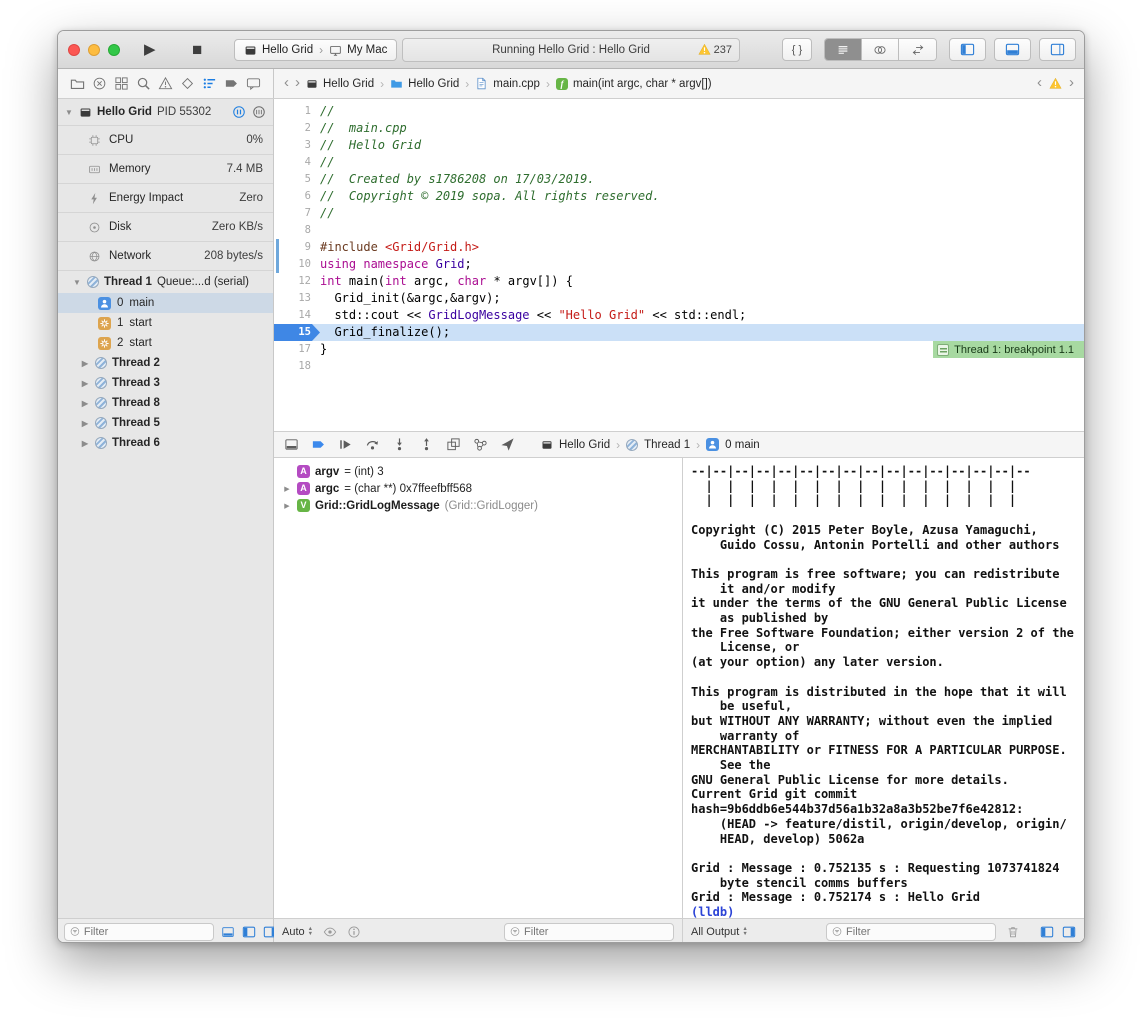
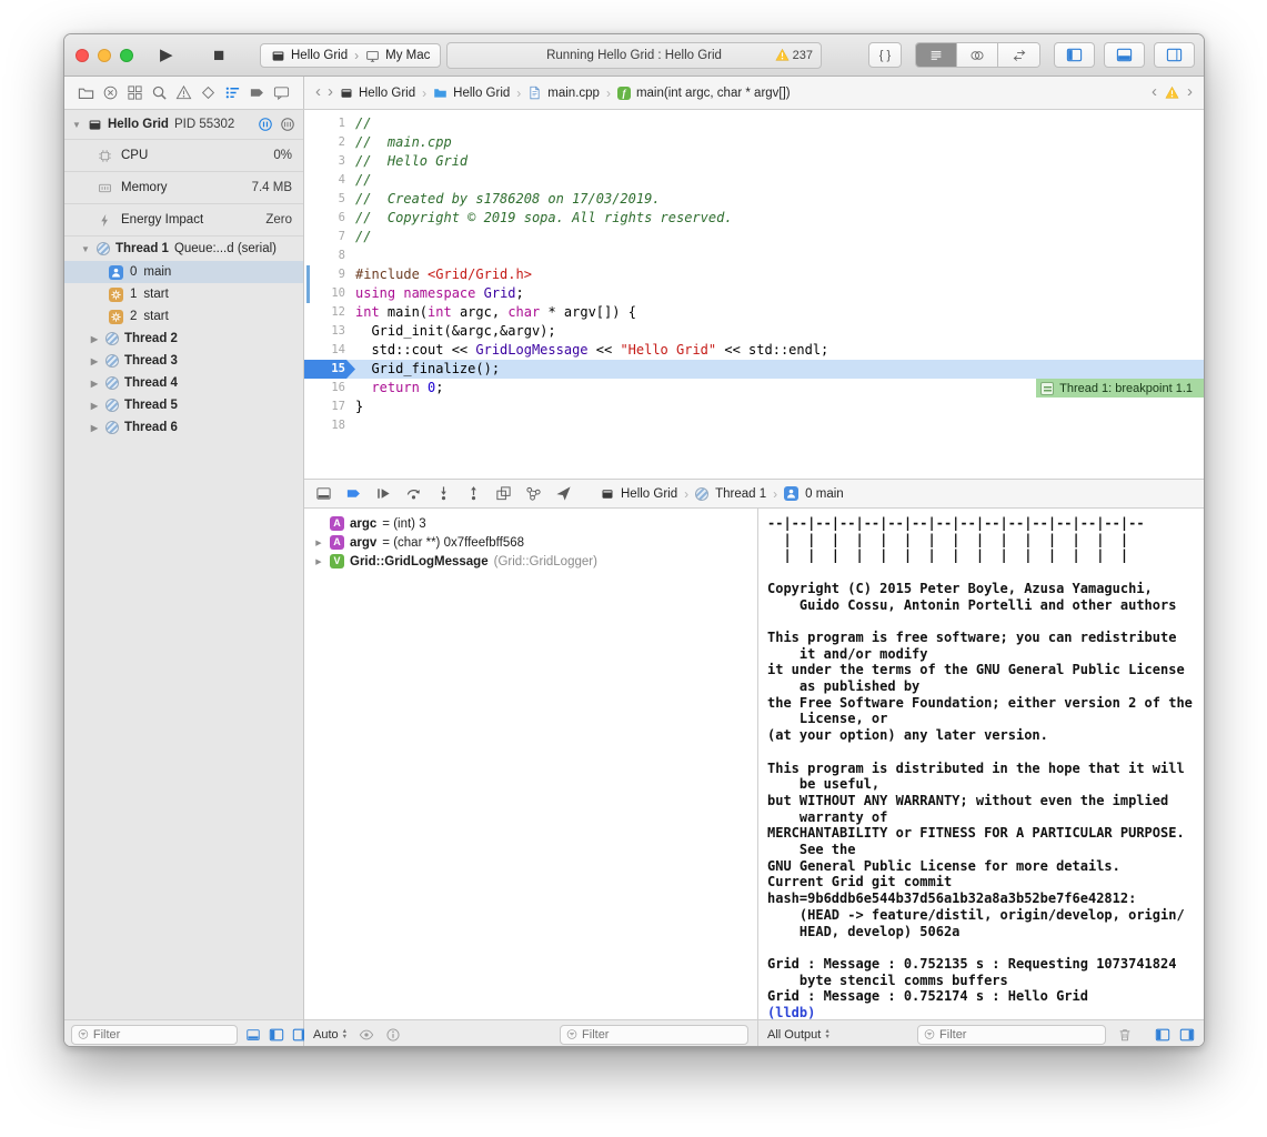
  ▶
  ■
  Hello Grid
  ›
  My Mac
  Running Hello Grid : Hello Grid
  237
  { }
  ‹
  ›
  Hello Grid
  ›
  Hello Grid
  ›
  main.cpp
  ›
  f
  main(int argc, char * argv[])
  ‹
  ›
  ▼
  Hello Grid
  PID 55302
  CPU
  0%
  Memory
  7.4 MB
  Energy Impact
  Zero
- Disk
- Zero KB/s
- Network
- 208 bytes/s
  ▼
  Thread 1
  Queue:...d (serial)
  0
  main
  1
  start
  2
  start
  ▶
  Thread 2
  ▶
  Thread 3
  ▶
- Thread 8
+ Thread 4
  ▶
  Thread 5
  ▶
  Thread 6
  Filter
  1
  //
  2
  // main.cpp
  3
  // Hello Grid
  4
  //
  5
  // Created by s1786208 on 17/03/2019.
  6
  // Copyright © 2019 sopa. All rights reserved.
  7
  //
  8
  9
  #include <Grid/Grid.h>
  10
  using namespace Grid;
  12
  int main(int argc, char * argv[]) {
  13
  Grid_init(&argc,&argv);
  14
  std::cout << GridLogMessage << "Hello Grid" << std::endl;
  15
  Grid_finalize();
+ 16
+ return 0;
  17
  }
  18
  Thread 1: breakpoint 1.1
  Hello Grid
  ›
  Thread 1
  ›
  0 main
  A
- argv
+ argc
  = (int) 3
  A
- argc
+ argv
  = (char **) 0x7ffeefbff568
  V
  Grid::GridLogMessage
  (Grid::GridLogger)
  Auto
  Filter
  --|--|--|--|--|--|--|--|--|--|--|--|--|--|--|--
  | | | | | | | | | | | | | | |
  | | | | | | | | | | | | | | |
  Copyright (C) 2015 Peter Boyle, Azusa Yamaguchi,
  Guido Cossu, Antonin Portelli and other authors
  This program is free software; you can redistribute
  it and/or modify
  it under the terms of the GNU General Public License
  as published by
  the Free Software Foundation; either version 2 of the
  License, or
  (at your option) any later version.
  This program is distributed in the hope that it will
  be useful,
  but WITHOUT ANY WARRANTY; without even the implied
  warranty of
  MERCHANTABILITY or FITNESS FOR A PARTICULAR PURPOSE.
  See the
  GNU General Public License for more details.
  Current Grid git commit
  hash=9b6ddb6e544b37d56a1b32a8a3b52be7f6e42812:
  (HEAD -> feature/distil, origin/develop, origin/
  HEAD, develop) 5062a
  Grid : Message : 0.752135 s : Requesting 1073741824
  byte stencil comms buffers
  Grid : Message : 0.752174 s : Hello Grid
  (lldb)
  All Output
  Filter
